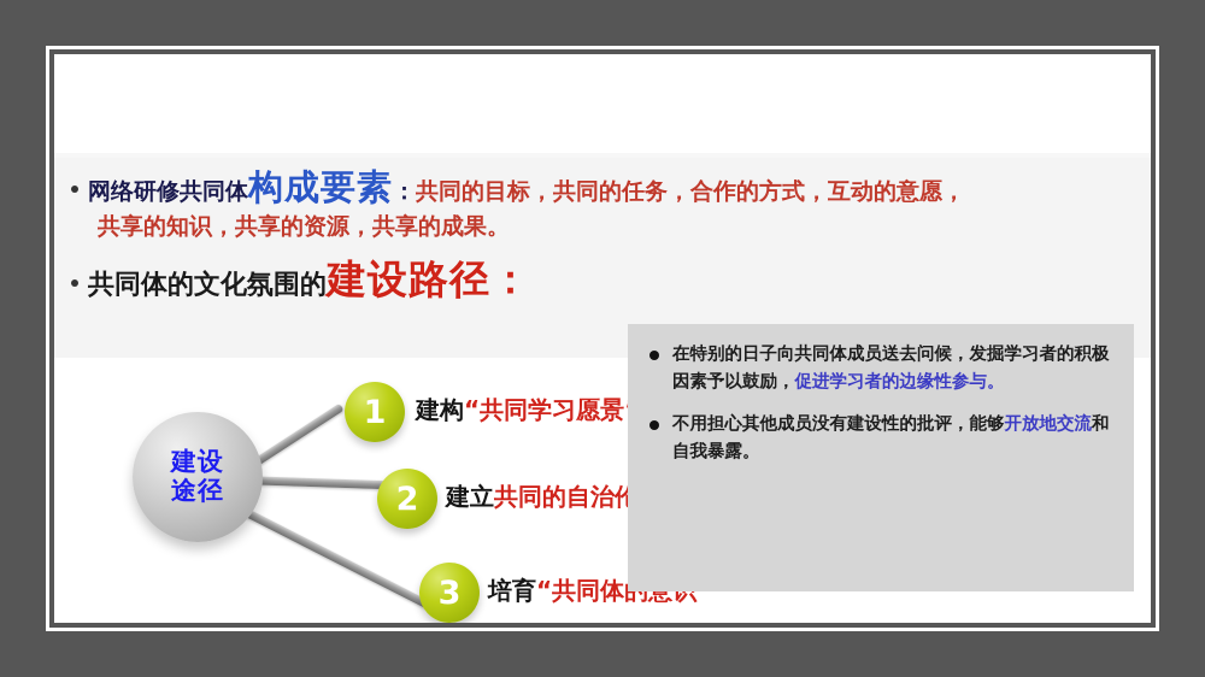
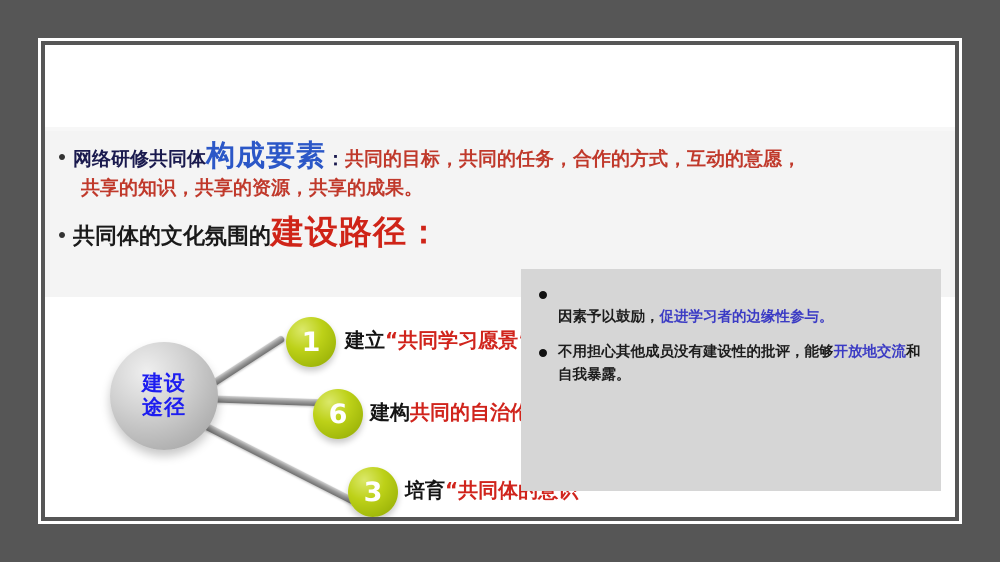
  网络研修共同体构成要素：共同的目标，共同的任务，合作的方式，互动的意愿，
  共享的知识，共享的资源，共享的成果。
  共同体的文化氛围的建设路径：
  建设
  途径
  1
- 建构“共同学习愿景
+ 建立“共同学习愿景
- 2
+ 6
- 建立共同的自治伦
+ 建构共同的自治伦
  3
- 在特别的日子向共同体成员送去问候，发掘学习者的积极
  因素予以鼓励，促进学习者的边缘性参与。
  不用担心其他成员没有建设性的批评，能够开放地交流和
  自我暴露。
